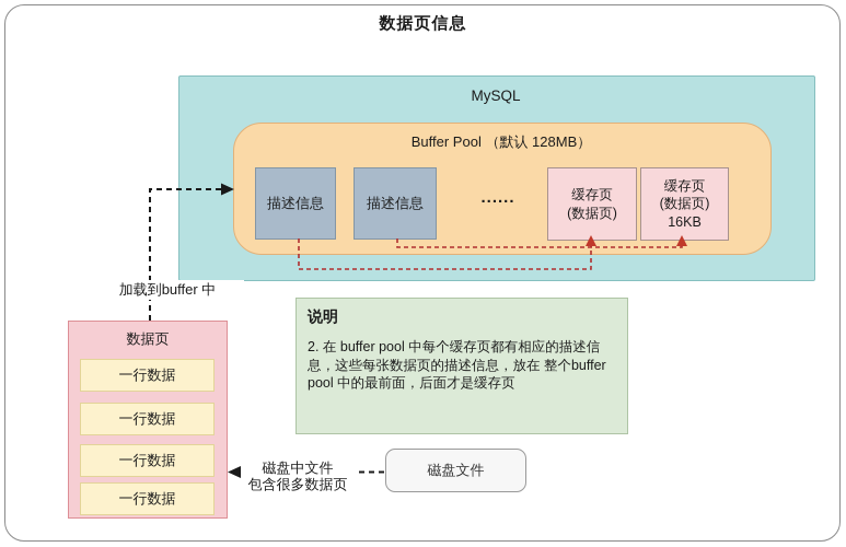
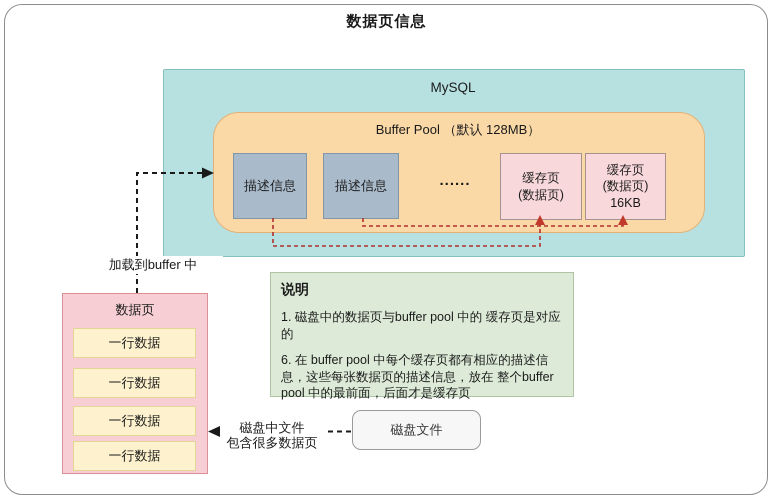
  数据页信息
  MySQL
  Buffer Pool （默认 128MB）
  描述信息
  描述信息
  ......
  缓存页
  (数据页)
  缓存页
  (数据页)
  16KB
  说明
+ 1. 磁盘中的数据页与buffer pool 中的 缓存页是对应的
- 2. 在 buffer pool 中每个缓存页都有相应的描述信息，这些每张数据页的描述信息，放在 整个buffer pool 中的最前面，后面才是缓存页
+ 6. 在 buffer pool 中每个缓存页都有相应的描述信息，这些每张数据页的描述信息，放在 整个buffer pool 中的最前面，后面才是缓存页
  数据页
  一行数据
  一行数据
  一行数据
  一行数据
  磁盘文件
  加载到buffer 中
  磁盘中文件
  包含很多数据页
